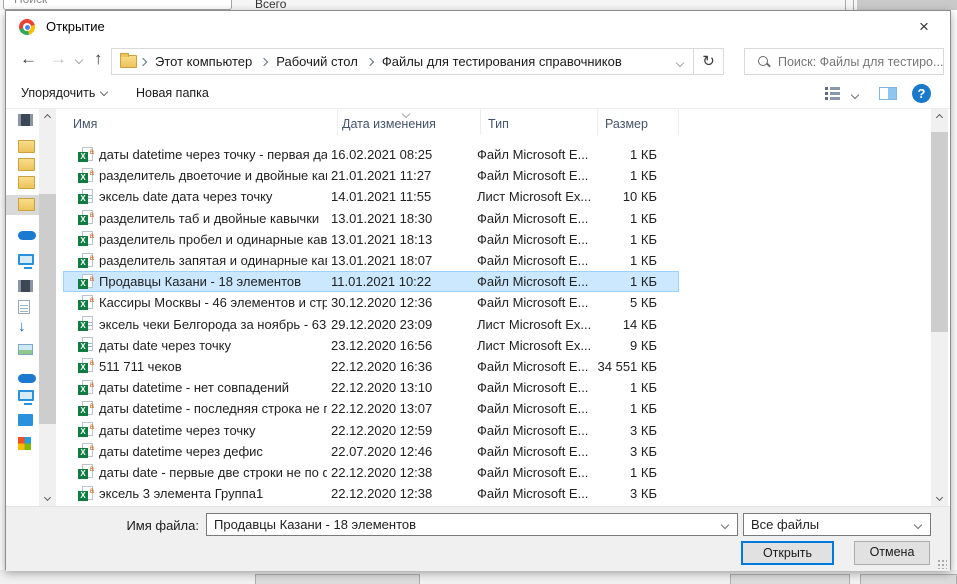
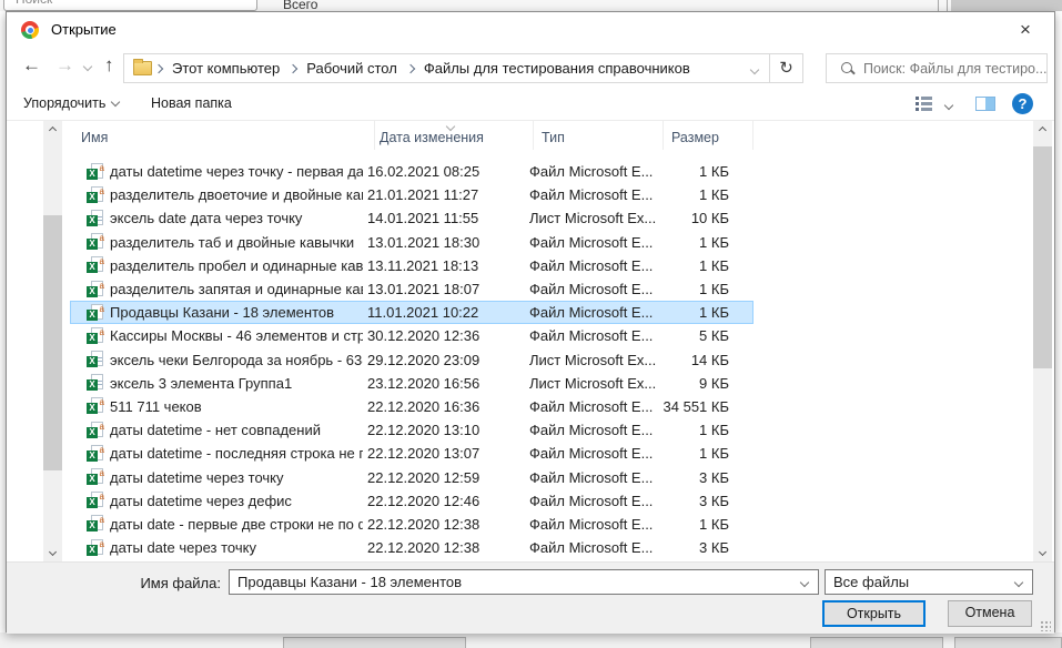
  Всего
  Открытие
  ×
  ←
  →
  ↑
  Этот компьютер
  Рабочий стол
  Файлы для тестирования справочников
  ↻
  Поиск: Файлы для тестиро...
  Упорядочить
  Новая папка
  ?
- ↓
  Имя
  Дата изменения
  Тип
  Размер
  a
  X
  даты datetime через точку - первая да
  16.02.2021 08:25
  Файл Microsoft E...
  1 КБ
  a
  X
  разделитель двоеточие и двойные ка
  21.01.2021 11:27
  Файл Microsoft E...
  1 КБ
  X
  эксель date дата через точку
  14.01.2021 11:55
  Лист Microsoft Ex...
  10 КБ
  a
  X
  разделитель таб и двойные кавычки
  13.01.2021 18:30
  Файл Microsoft E...
  1 КБ
  a
  X
  разделитель пробел и одинарные кав
- 13.01.2021 18:13
+ 13.11.2021 18:13
  Файл Microsoft E...
  1 КБ
  a
  X
  разделитель запятая и одинарные ка
  13.01.2021 18:07
  Файл Microsoft E...
  1 КБ
  a
  X
  Продавцы Казани - 18 элементов
  11.01.2021 10:22
  Файл Microsoft E...
  1 КБ
  a
  X
  Кассиры Москвы - 46 элементов и стр
  30.12.2020 12:36
  Файл Microsoft E...
  5 КБ
  X
  эксель чеки Белгорода за ноябрь - 63
  29.12.2020 23:09
  Лист Microsoft Ex...
  14 КБ
  X
- даты date через точку
+ эксель 3 элемента Группа1
  23.12.2020 16:56
  Лист Microsoft Ex...
  9 КБ
  a
  X
  511 711 чеков
  22.12.2020 16:36
  Файл Microsoft E...
  34 551 КБ
  a
  X
  даты datetime - нет совпадений
  22.12.2020 13:10
  Файл Microsoft E...
  1 КБ
  a
  X
  даты datetime - последняя строка не п
  22.12.2020 13:07
  Файл Microsoft E...
  1 КБ
  a
  X
  даты datetime через точку
  22.12.2020 12:59
  Файл Microsoft E...
  3 КБ
  a
  X
  даты datetime через дефис
- 22.07.2020 12:46
+ 22.12.2020 12:46
  Файл Microsoft E...
  3 КБ
  a
  X
  даты date - первые две строки не по
  22.12.2020 12:38
  Файл Microsoft E...
  1 КБ
  a
  X
- эксель 3 элемента Группа1
+ даты date через точку
  22.12.2020 12:38
  Файл Microsoft E...
  3 КБ
  Имя файла:
  Продавцы Казани - 18 элементов
  Все файлы
  Открыть
  Отмена
